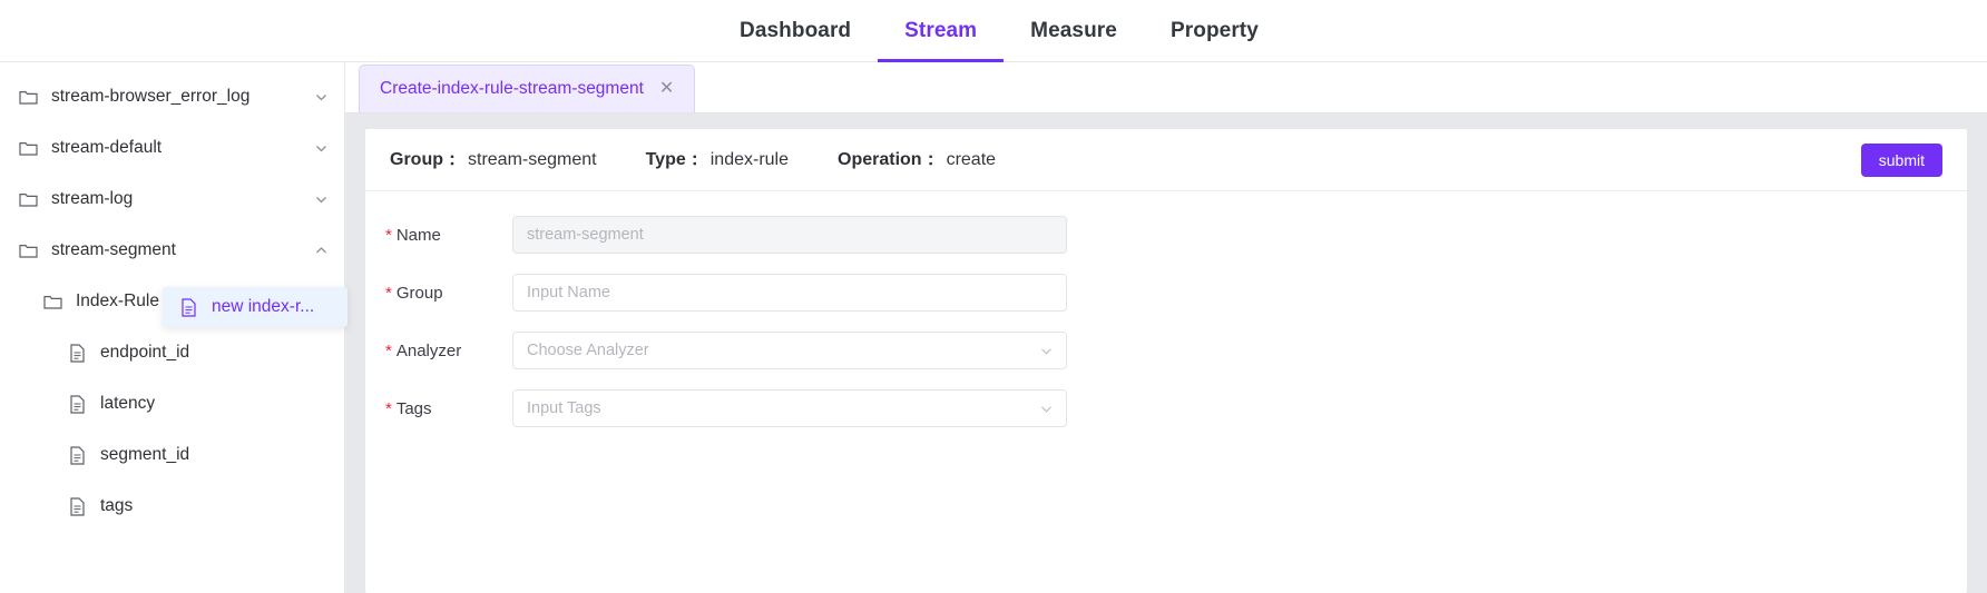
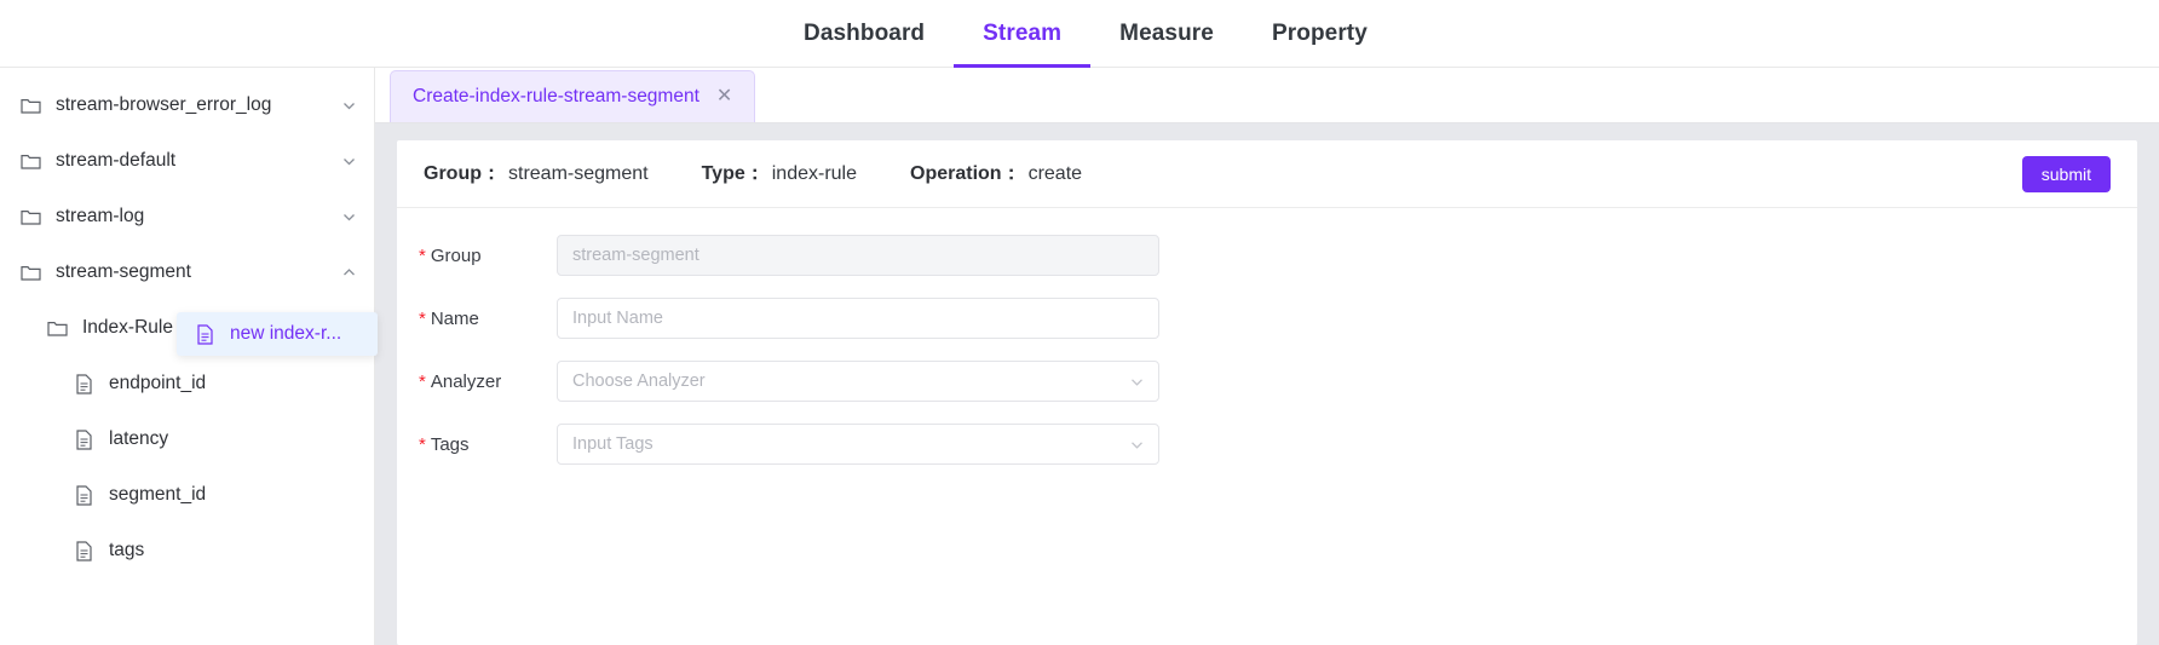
  Dashboard
  Stream
  Measure
  Property
  stream-browser_error_log
  stream-default
  stream-log
  stream-segment
  Index-Rule
  endpoint_id
  latency
  segment_id
  tags
  new index-r...
  Create-index-rule-stream-segment
  ✕
  Group：
  stream-segment
  Type：
  index-rule
  Operation：
  create
  submit
- * Name
+ * Group
  stream-segment
- * Group
+ * Name
  Input Name
  * Analyzer
  Choose Analyzer
  * Tags
  Input Tags
